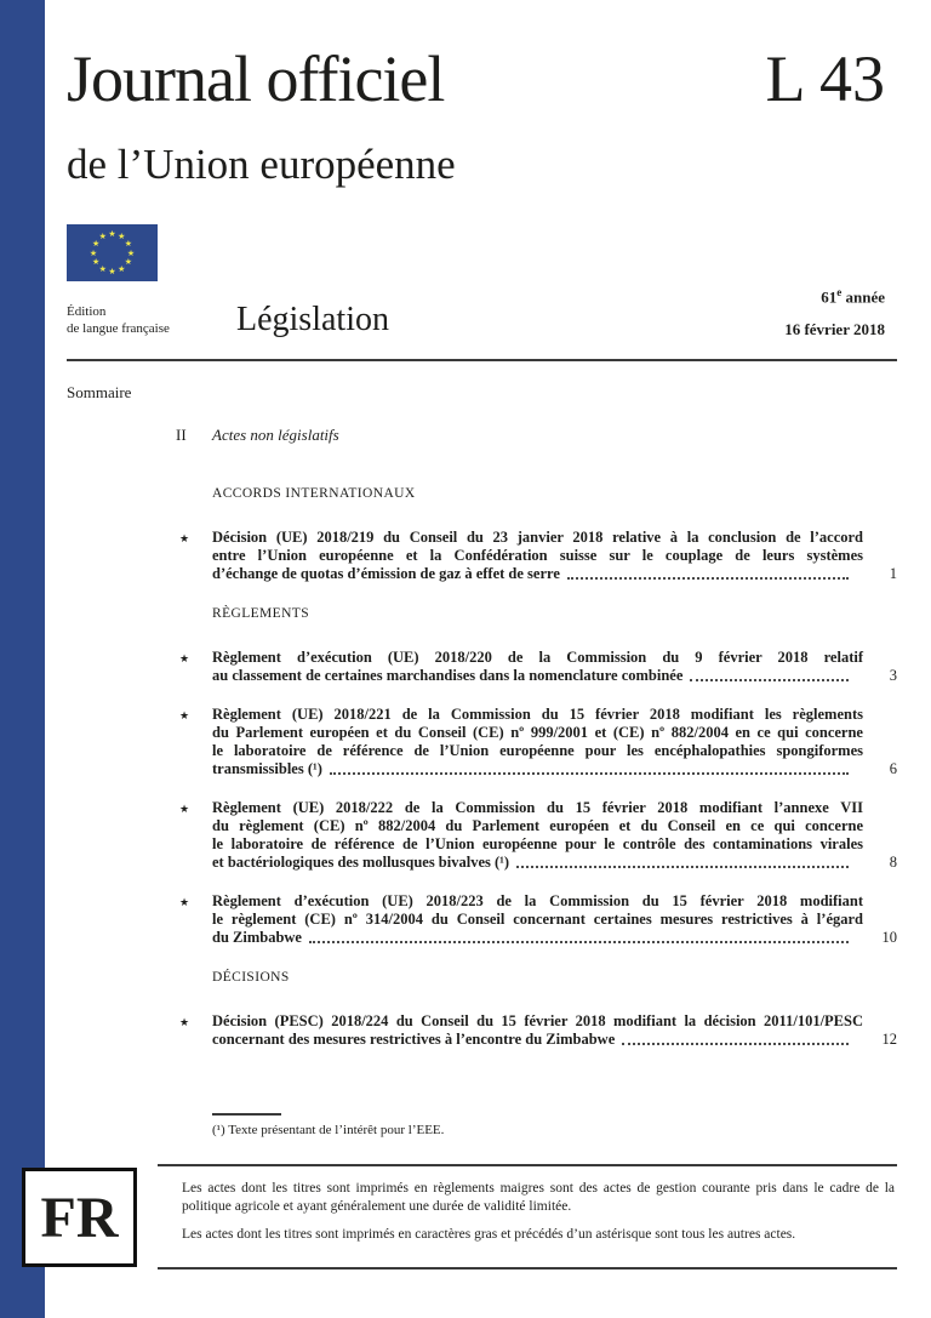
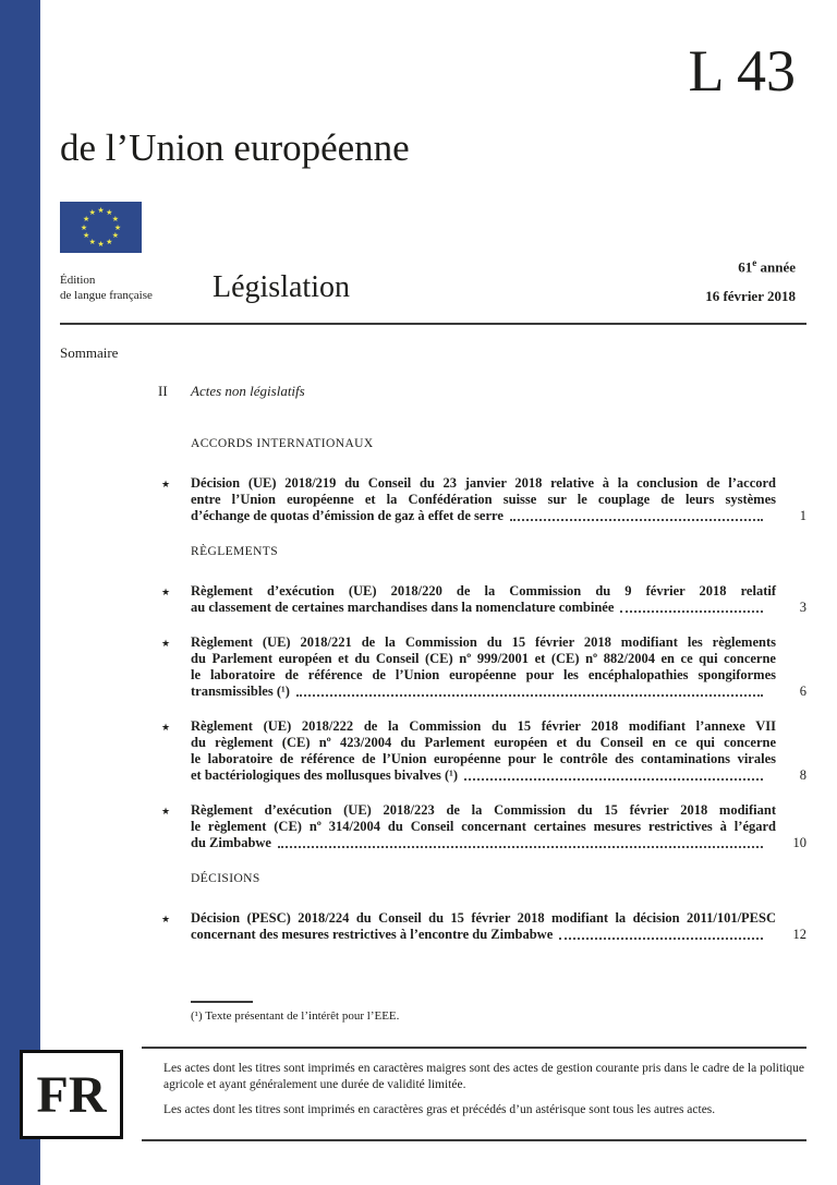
- Journal officiel
  L 43
  de l’Union européenne
  ★
  ★
  ★
  ★
  ★
  ★
  ★
  ★
  ★
  ★
  ★
  ★
  Édition
  de langue française
  Législation
  61e année
  16 février 2018
  Sommaire
  II Actes non législatifs
  ACCORDS INTERNATIONAUX
  ★
  Décision (UE) 2018/219 du Conseil du 23 janvier 2018 relative à la conclusion de l’accord
  entre l’Union européenne et la Confédération suisse sur le couplage de leurs systèmes
  d’échange de quotas d’émission de gaz à effet de serre
  1
  RÈGLEMENTS
  ★
  Règlement d’exécution (UE) 2018/220 de la Commission du 9 février 2018 relatif
  au classement de certaines marchandises dans la nomenclature combinée
  3
  ★
  Règlement (UE) 2018/221 de la Commission du 15 février 2018 modifiant les règlements
  du Parlement européen et du Conseil (CE) nº 999/2001 et (CE) nº 882/2004 en ce qui concerne
  le laboratoire de référence de l’Union européenne pour les encéphalopathies spongiformes
  transmissibles (¹)
  6
  ★
  Règlement (UE) 2018/222 de la Commission du 15 février 2018 modifiant l’annexe VII
- du règlement (CE) nº 882/2004 du Parlement européen et du Conseil en ce qui concerne
+ du règlement (CE) nº 423/2004 du Parlement européen et du Conseil en ce qui concerne
  le laboratoire de référence de l’Union européenne pour le contrôle des contaminations virales
  et bactériologiques des mollusques bivalves (¹)
  8
  ★
  Règlement d’exécution (UE) 2018/223 de la Commission du 15 février 2018 modifiant
  le règlement (CE) nº 314/2004 du Conseil concernant certaines mesures restrictives à l’égard
  du Zimbabwe
  10
  DÉCISIONS
  ★
  Décision (PESC) 2018/224 du Conseil du 15 février 2018 modifiant la décision 2011/101/PESC
  concernant des mesures restrictives à l’encontre du Zimbabwe
  12
  (¹) Texte présentant de l’intérêt pour l’EEE.
  FR
- Les actes dont les titres sont imprimés en règlements maigres sont des actes de gestion courante pris dans le cadre de la politique agricole et ayant généralement une durée de validité limitée.
+ Les actes dont les titres sont imprimés en caractères maigres sont des actes de gestion courante pris dans le cadre de la politique agricole et ayant généralement une durée de validité limitée.
  Les actes dont les titres sont imprimés en caractères gras et précédés d’un astérisque sont tous les autres actes.
